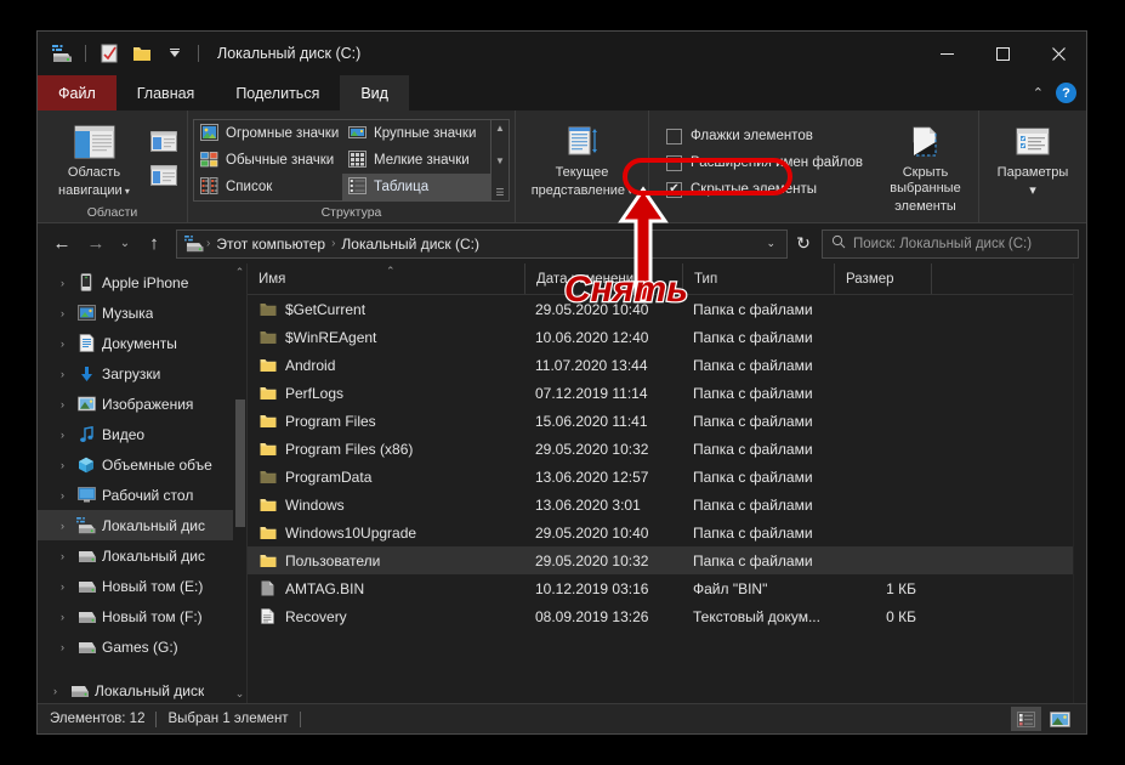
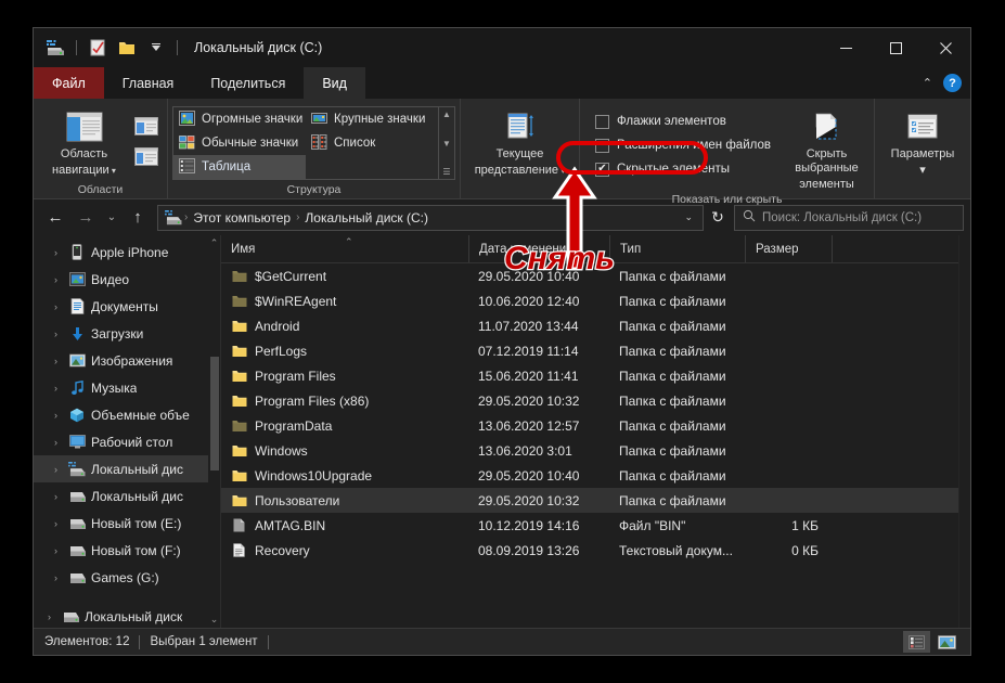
  Локальный диск (C:)
  Файл
  Главная
  Поделиться
  Вид
  ⌃
  ?
  Область
  навигации ▾
  Области
  Огромные значки
  Крупные значки
  Обычные значки
- Мелкие значки
  Список
  Таблица
  ▲
  ▼
  ☰
  Структура
  Текущее
  представление ▾
  Флажки элементов
  Расширения имен файлов
  Скрытые элементы
  Скрыть выбранные
  элементы
+ Показать или скрыть
  Параметры
  ▾
  ←
  →
  ⌄
  ↑
  ›
  Этот компьютер
  ›
  Локальный диск (C:)
  ⌄
  ↻
  Поиск: Локальный диск (C:)
  ›
  Apple iPhone
  ›
- Музыка
+ Видео
  ›
  Документы
  ›
  Загрузки
  ›
  Изображения
  ›
- Видео
+ Музыка
  ›
  Объемные объе
  ›
  Рабочий стол
  ›
  Локальный дис
  ›
  Локальный дис
  ›
  Новый том (E:)
  ›
  Новый том (F:)
  ›
  Games (G:)
  ›
  Локальный диск
  ⌃
  ⌄
  Имя
  ⌃
  Дата изменени
  Тип
  Размер
  $GetCurrent
  29.05.2020 10:40
  Папка с файлами
  $WinREAgent
  10.06.2020 12:40
  Папка с файлами
  Android
  11.07.2020 13:44
  Папка с файлами
  PerfLogs
  07.12.2019 11:14
  Папка с файлами
  Program Files
  15.06.2020 11:41
  Папка с файлами
  Program Files (x86)
  29.05.2020 10:32
  Папка с файлами
  ProgramData
  13.06.2020 12:57
  Папка с файлами
  Windows
  13.06.2020 3:01
  Папка с файлами
  Windows10Upgrade
  29.05.2020 10:40
  Папка с файлами
  Пользователи
  29.05.2020 10:32
  Папка с файлами
  AMTAG.BIN
- 10.12.2019 03:16
+ 10.12.2019 14:16
  Файл "BIN"
  1 КБ
  Recovery
  08.09.2019 13:26
  Текстовый докум...
  0 КБ
  Элементов: 12
  Выбран 1 элемент
  Снять
